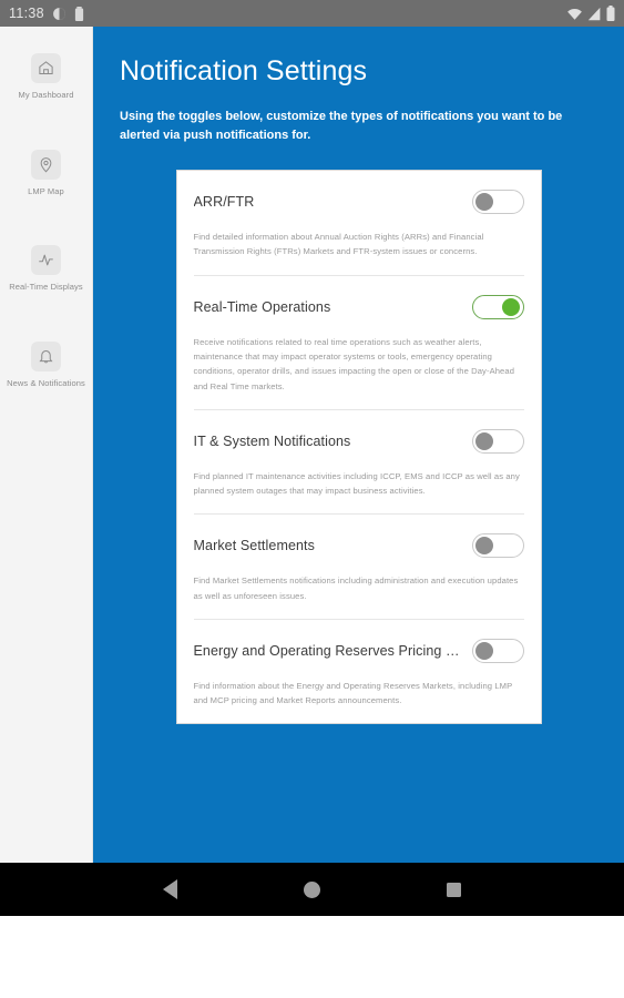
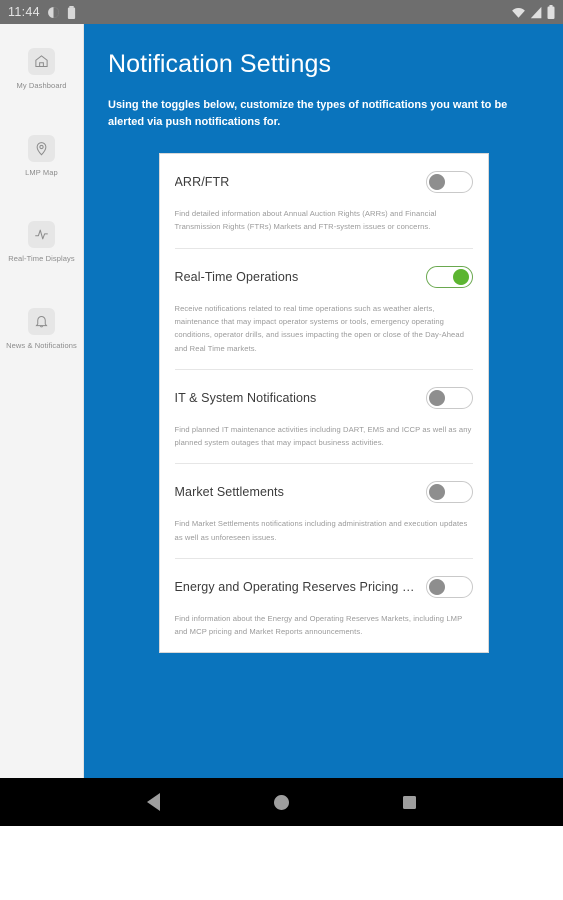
- 11:38
+ 11:44
  My Dashboard
  LMP Map
  Real-Time Displays
  News & Notifications
  Notification Settings
  Using the toggles below, customize the types of notifications you want to be alerted via push notifications for.
  ARR/FTR
  Find detailed information about Annual Auction Rights (ARRs) and Financial Transmission Rights (FTRs) Markets and FTR-system issues or concerns.
  Real-Time Operations
  Receive notifications related to real time operations such as weather alerts, maintenance that may impact operator systems or tools, emergency operating conditions, operator drills, and issues impacting the open or close of the Day-Ahead and Real Time markets.
  IT & System Notifications
- Find planned IT maintenance activities including ICCP, EMS and ICCP as well as any planned system outages that may impact business activities.
+ Find planned IT maintenance activities including DART, EMS and ICCP as well as any planned system outages that may impact business activities.
  Market Settlements
  Find Market Settlements notifications including administration and execution updates as well as unforeseen issues.
  Energy and Operating Reserves Pricing an
  Find information about the Energy and Operating Reserves Markets, including LMP and MCP pricing and Market Reports announcements.
